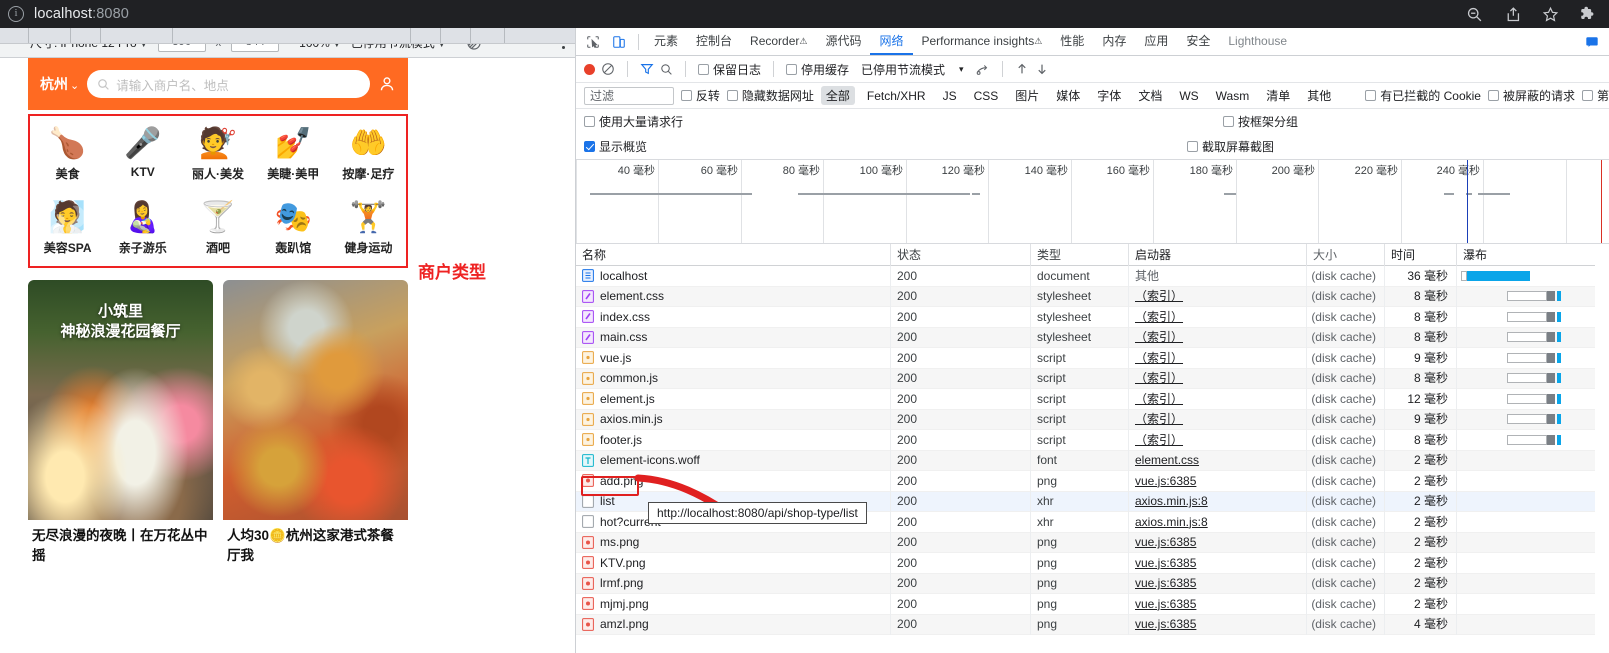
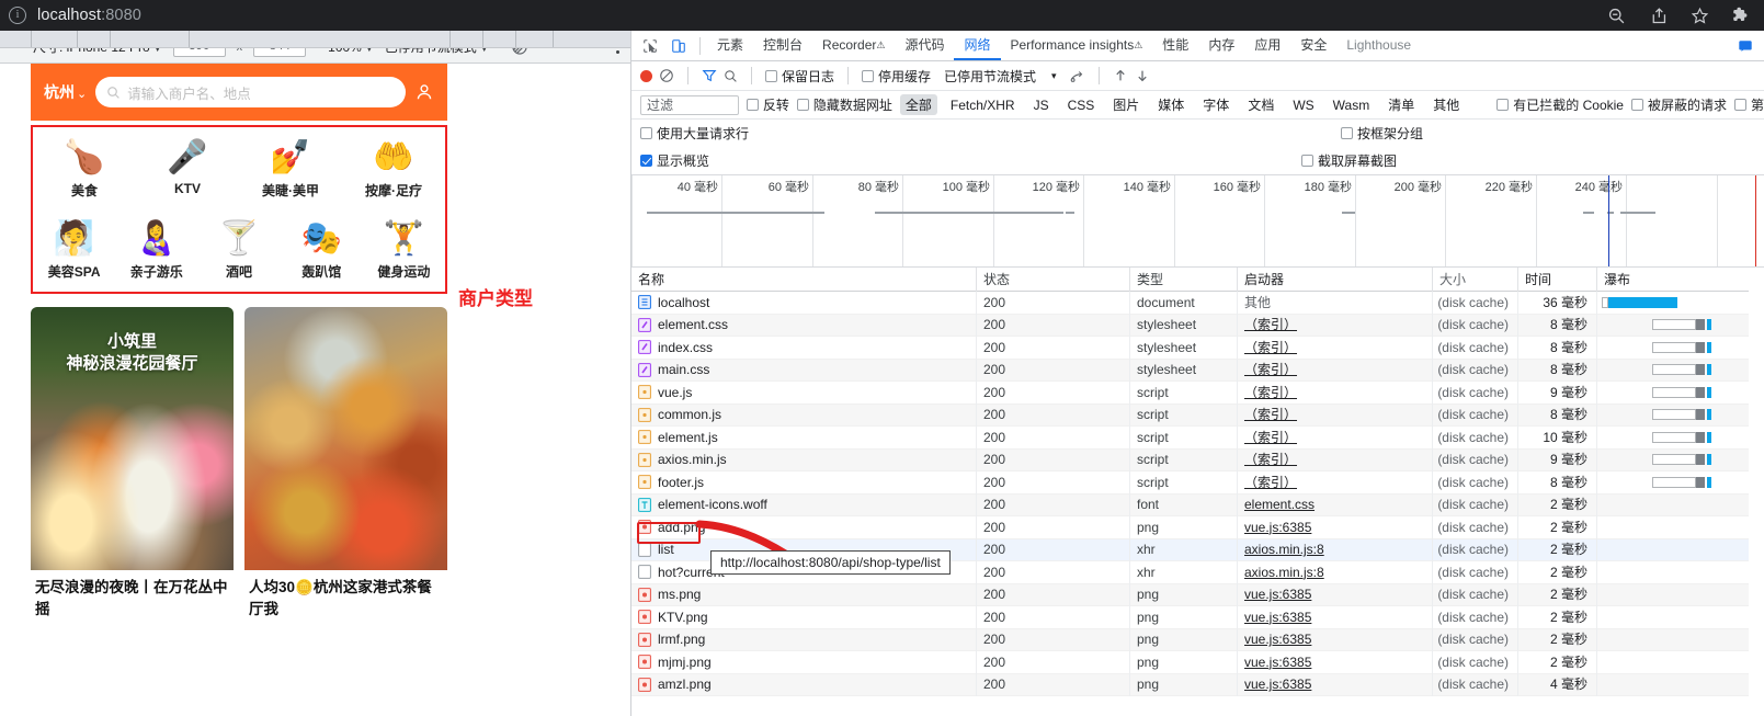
  i
  localhost:8080
  杭州 ⌄
  请输入商户名、地点
  🍗
  美食
  🎤
  KTV
- 💇
- 丽人·美发
  💅
  美睫·美甲
  🤲
  按摩·足疗
  🧖
  美容SPA
  👩‍🍼
  亲子游乐
  🍸
  酒吧
  🎭
  轰趴馆
  🏋
  健身运动
  小筑里
  神秘浪漫花园餐厅
  无尽浪漫的夜晚丨在万花丛中摇
  人均30🪙杭州这家港式茶餐厅我
  商户类型
  元素
  控制台
  Recorder⚠
  源代码
  网络
  Performance insights⚠
  性能
  内存
  应用
  安全
  Lighthouse
  保留日志
  停用缓存
  已停用节流模式
  ▾
  过滤
  反转
  隐藏数据网址
  全部
  Fetch/XHR
  JS
  CSS
  图片
  媒体
  字体
  文档
  WS
  Wasm
  清单
  其他
  有已拦截的 Cookie
  被屏蔽的请求
  第
  使用大量请求行
  按框架分组
  显示概览
  截取屏幕截图
  40 毫秒
  60 毫秒
  80 毫秒
  100 毫秒
  120 毫秒
  140 毫秒
  160 毫秒
  180 毫秒
  200 毫秒
  220 毫秒
  240 毫秒
  名称
  状态
  类型
  启动器
  大小
  时间
  瀑布
  localhost
  200
  document
  其他
  (disk cache)
  36 毫秒
  element.css
  200
  stylesheet
  （索引）
  (disk cache)
  8 毫秒
  index.css
  200
  stylesheet
  （索引）
  (disk cache)
  8 毫秒
  main.css
  200
  stylesheet
  （索引）
  (disk cache)
  8 毫秒
  vue.js
  200
  script
  （索引）
  (disk cache)
  9 毫秒
  common.js
  200
  script
  （索引）
  (disk cache)
  8 毫秒
  element.js
  200
  script
  （索引）
  (disk cache)
- 12 毫秒
+ 10 毫秒
  axios.min.js
  200
  script
  （索引）
  (disk cache)
  9 毫秒
  footer.js
  200
  script
  （索引）
  (disk cache)
  8 毫秒
  element-icons.woff
  200
  font
  element.css
  (disk cache)
  2 毫秒
  add.pn
  200
  png
  vue.js:6385
  (disk cache)
  2 毫秒
  list
  200
  xhr
  axios.min.js:8
  (disk cache)
  2 毫秒
  hot?curr
  200
  xhr
  axios.min.js:8
  (disk cache)
  2 毫秒
  ms.png
  200
  png
  vue.js:6385
  (disk cache)
  2 毫秒
  KTV.png
  200
  png
  vue.js:6385
  (disk cache)
  2 毫秒
  lrmf.png
  200
  png
  vue.js:6385
  (disk cache)
  2 毫秒
  mjmj.png
  200
  png
  vue.js:6385
  (disk cache)
  2 毫秒
  amzl.png
  200
  png
  vue.js:6385
  (disk cache)
  4 毫秒
  http://localhost:8080/api/shop-type/list
